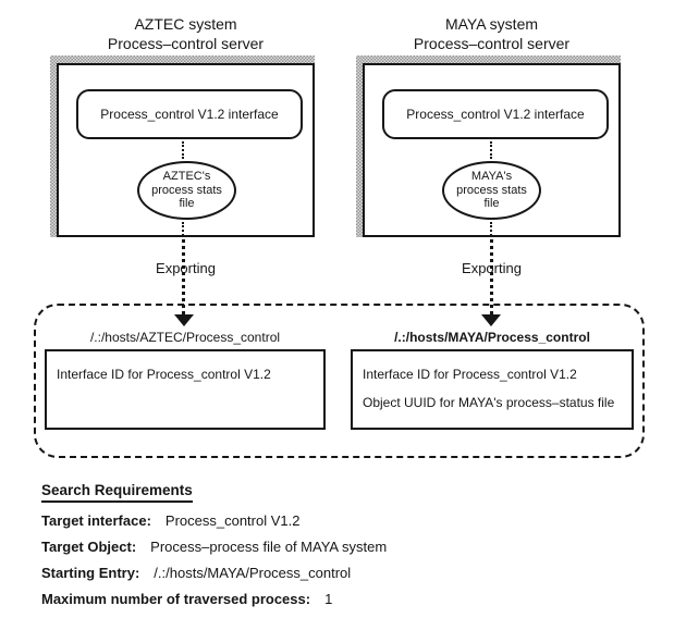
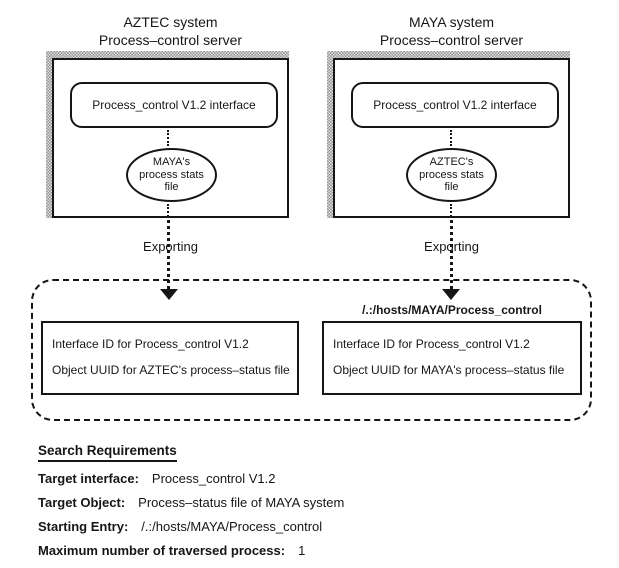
  AZTEC system
  Process–control server
  Process_control V1.2 interface
- AZTEC's
+ MAYA's
  process stats
  file
  Exporting
  MAYA system
  Process–control server
  Process_control V1.2 interface
- MAYA's
+ AZTEC's
  process stats
  file
  Exporting
- /.:/hosts/AZTEC/Process_control
  Interface ID for Process_control V1.2
+ Object UUID for AZTEC's process–status file
  /.:/hosts/MAYA/Process_control
  Interface ID for Process_control V1.2
  Object UUID for MAYA's process–status file
  Search Requirements
  Target interface: Process_control V1.2
- Target Object: Process–process file of MAYA system
+ Target Object: Process–status file of MAYA system
  Starting Entry: /.:/hosts/MAYA/Process_control
  Maximum number of traversed process: 1
